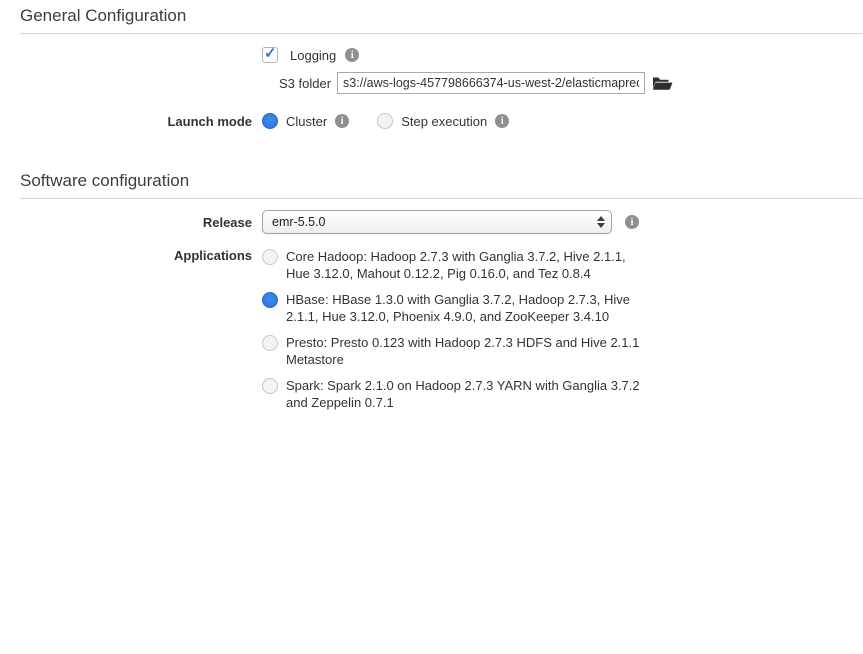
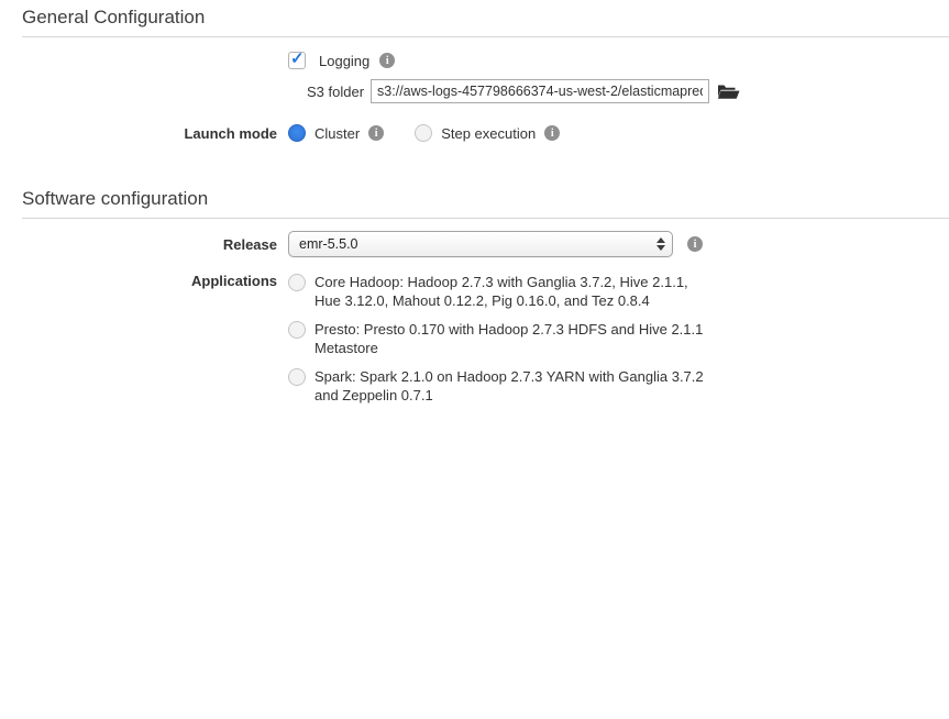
  General Configuration
  ✓
  Logging
  i
  S3 folder
  s3://aws-logs-457798666374-us-west-2/elasticmapre
  Launch mode
  Cluster
  i
  Step execution
  i
  Software configuration
  Release
  emr-5.5.0
  i
  Applications
  Core Hadoop: Hadoop 2.7.3 with Ganglia 3.7.2, Hive 2.1.1, Hue 3.12.0, Mahout 0.12.2, Pig 0.16.0, and Tez 0.8.4
- HBase: HBase 1.3.0 with Ganglia 3.7.2, Hadoop 2.7.3, Hive 2.1.1, Hue 3.12.0, Phoenix 4.9.0, and ZooKeeper 3.4.10
- Presto: Presto 0.123 with Hadoop 2.7.3 HDFS and Hive 2.1.1 Metastore
+ Presto: Presto 0.170 with Hadoop 2.7.3 HDFS and Hive 2.1.1 Metastore
  Spark: Spark 2.1.0 on Hadoop 2.7.3 YARN with Ganglia 3.7.2 and Zeppelin 0.7.1
